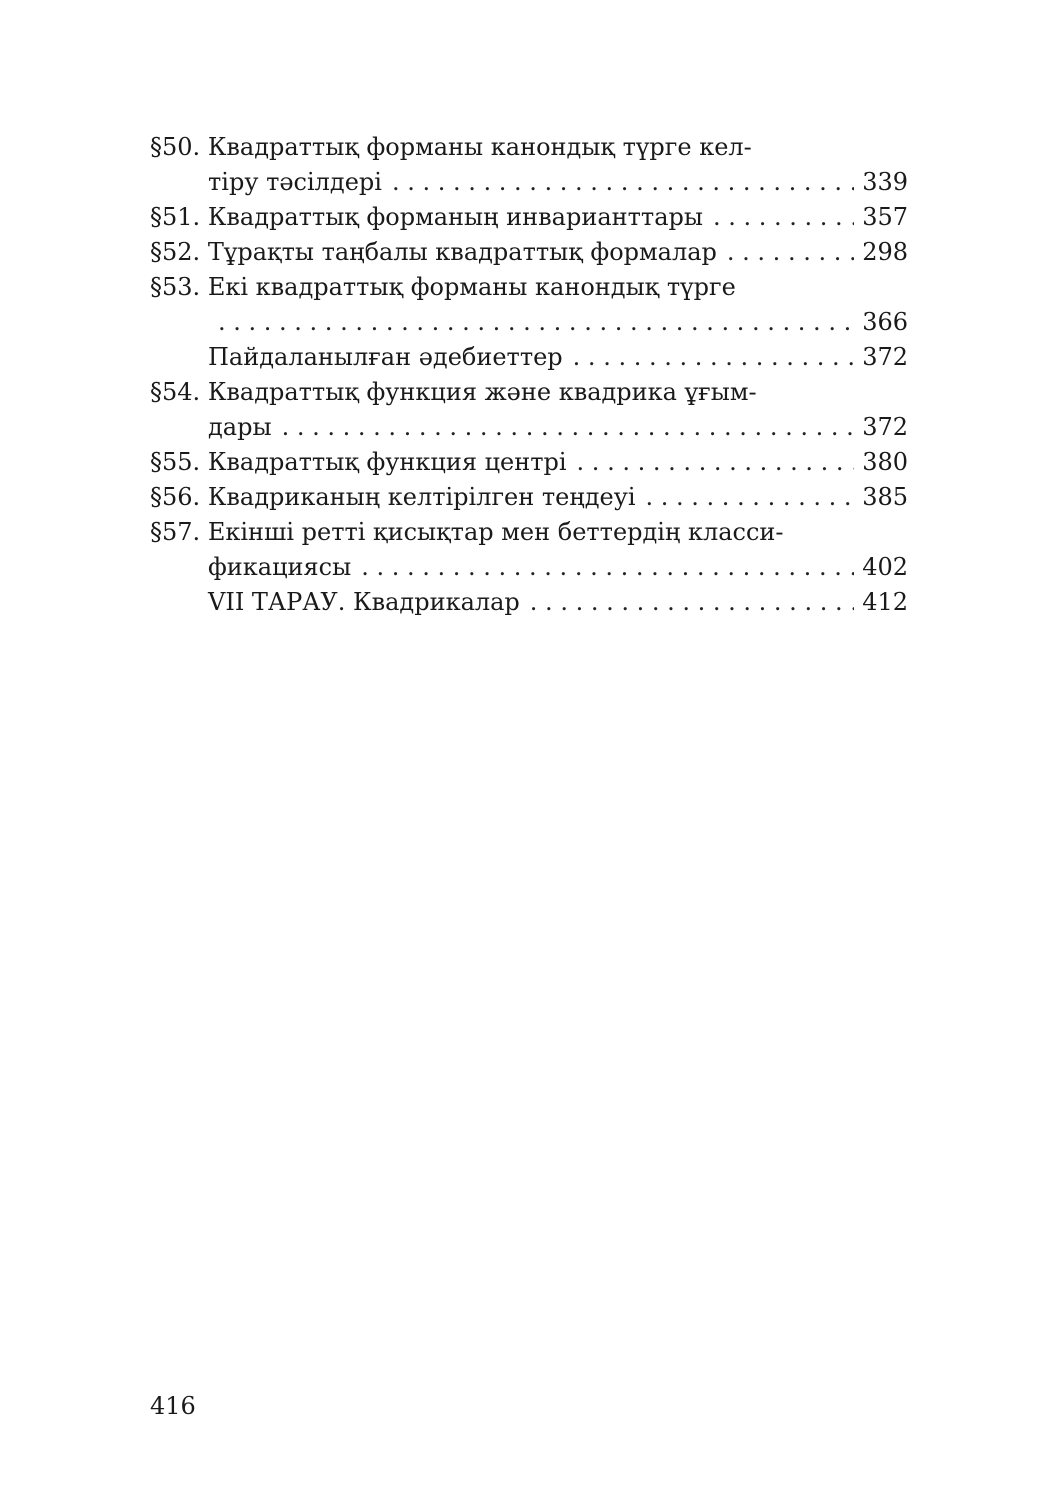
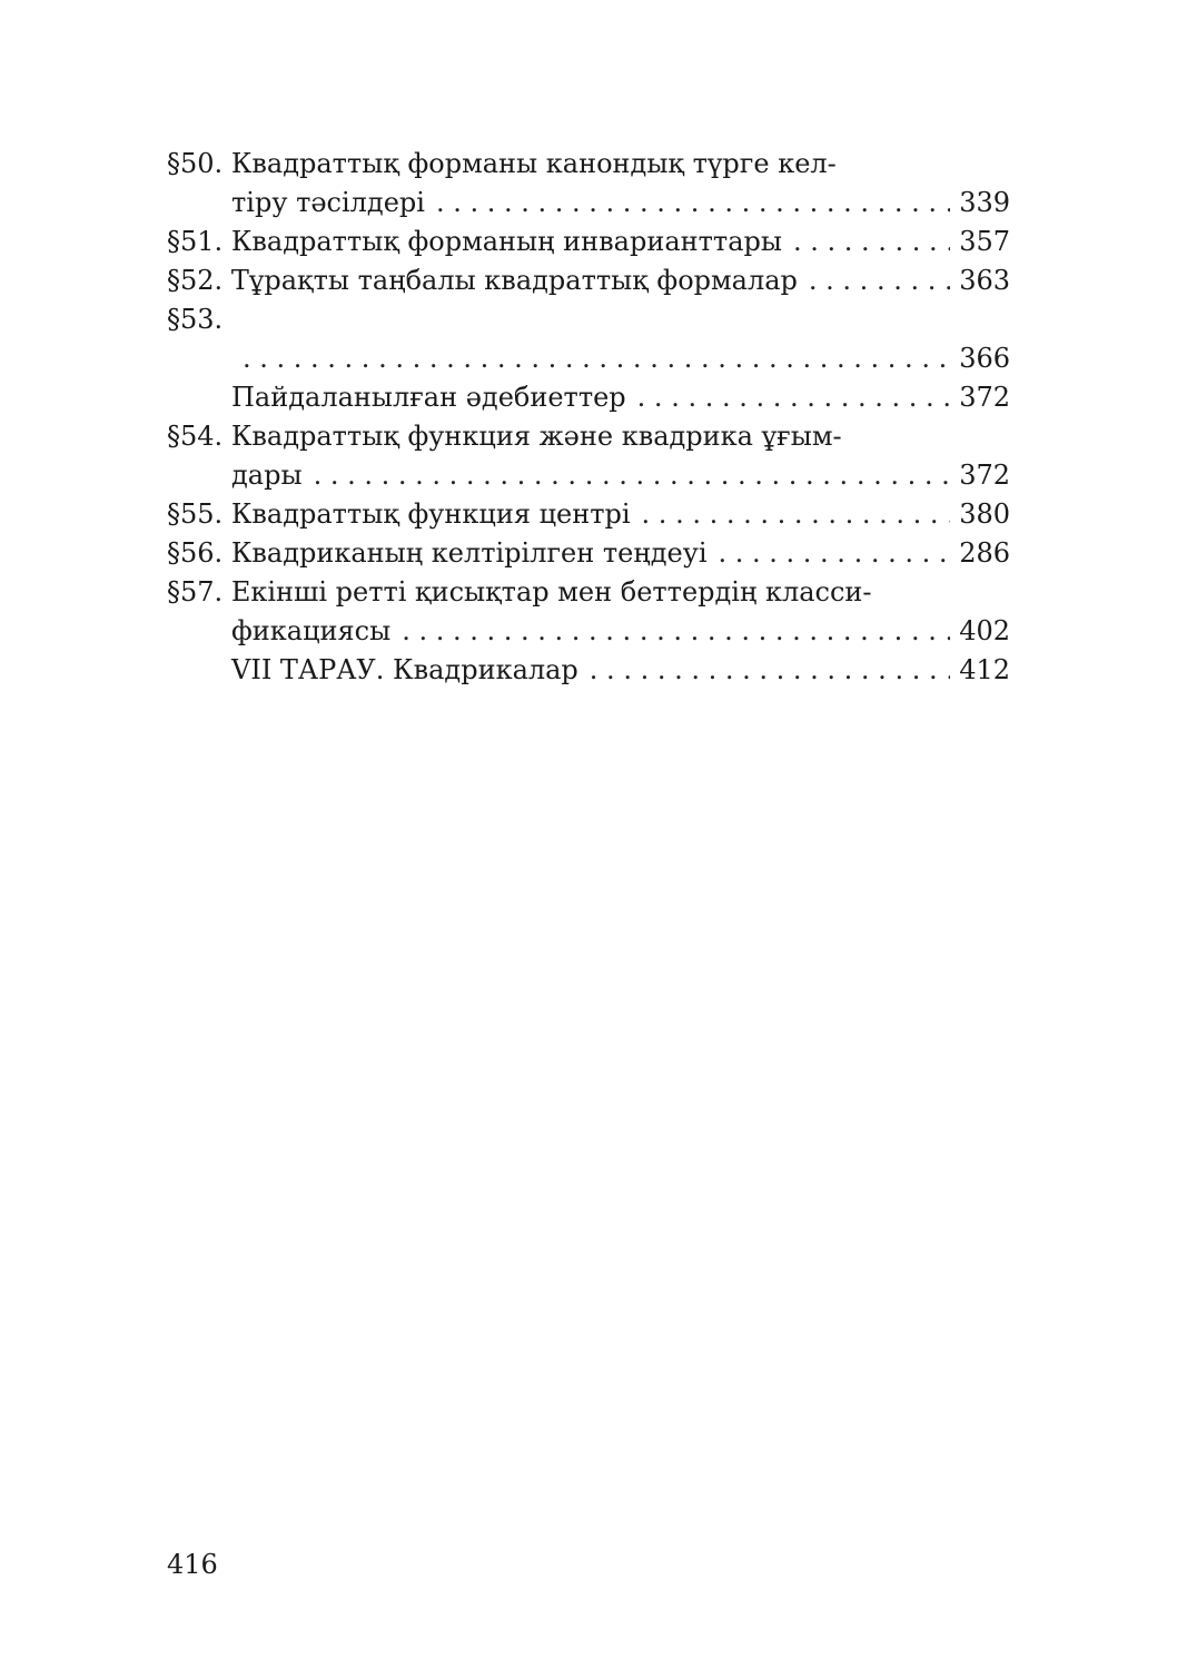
  §50.
  Квадраттық форманы канондық түрге кел-
  тіру тәсілдері
  339
  §51.
  Квадраттық форманың инварианттары
  357
  §52.
  Тұрақты таңбалы квадраттық формалар
- 298
+ 363
  §53.
- Екі квадраттық форманы канондық түрге
  366
  Пайдаланылған әдебиеттер
  372
  §54.
  Квадраттық функция және квадрика ұғым-
  дары
  372
  §55.
  Квадраттық функция центрі
  380
  §56.
  Квадриканың келтірілген теңдеуі
- 385
+ 286
  §57.
  Екінші ретті қисықтар мен беттердің класси-
  фикациясы
  402
  VII ТАРАУ. Квадрикалар
  412
  416
